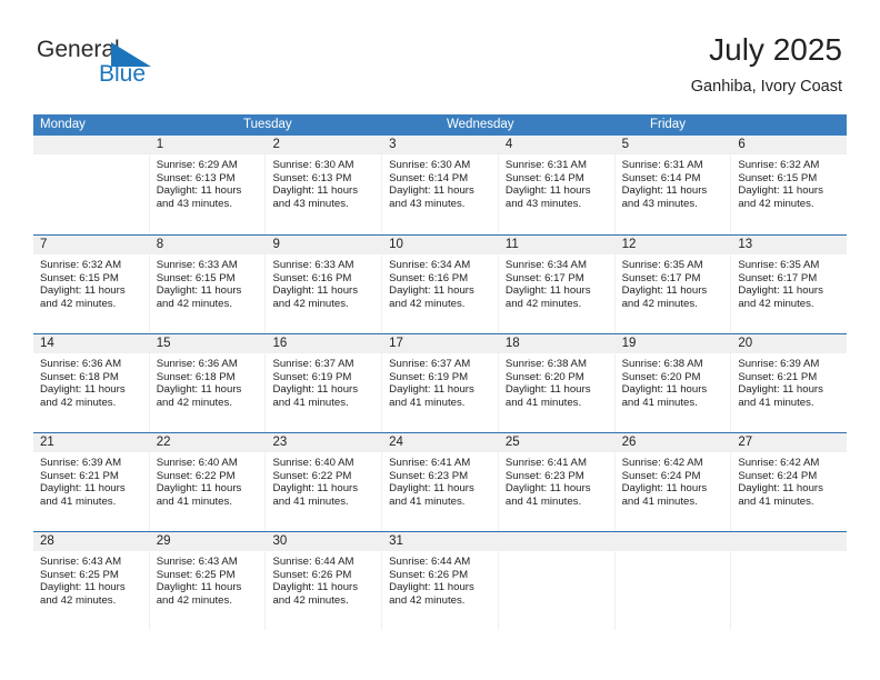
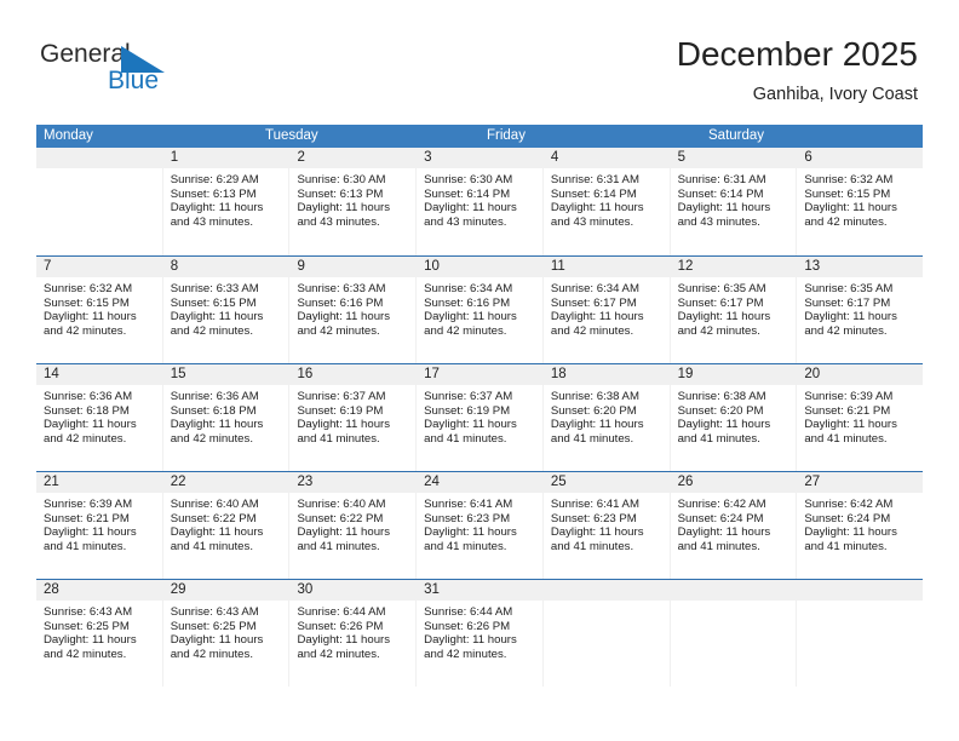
  General
  Blue
- July 2025
+ December 2025
  Ganhiba, Ivory Coast
  Monday
  Tuesday
- Wednesday
  Friday
+ Saturday
  1
  Sunrise: 6:29 AM
  Sunset: 6:13 PM
  Daylight: 11 hours
  and 43 minutes.
  2
  Sunrise: 6:30 AM
  Sunset: 6:13 PM
  Daylight: 11 hours
  and 43 minutes.
  3
  Sunrise: 6:30 AM
  Sunset: 6:14 PM
  Daylight: 11 hours
  and 43 minutes.
  4
  Sunrise: 6:31 AM
  Sunset: 6:14 PM
  Daylight: 11 hours
  and 43 minutes.
  5
  Sunrise: 6:31 AM
  Sunset: 6:14 PM
  Daylight: 11 hours
  and 43 minutes.
  6
  Sunrise: 6:32 AM
  Sunset: 6:15 PM
  Daylight: 11 hours
  and 42 minutes.
  7
  Sunrise: 6:32 AM
  Sunset: 6:15 PM
  Daylight: 11 hours
  and 42 minutes.
  8
  Sunrise: 6:33 AM
  Sunset: 6:15 PM
  Daylight: 11 hours
  and 42 minutes.
  9
  Sunrise: 6:33 AM
  Sunset: 6:16 PM
  Daylight: 11 hours
  and 42 minutes.
  10
  Sunrise: 6:34 AM
  Sunset: 6:16 PM
  Daylight: 11 hours
  and 42 minutes.
  11
  Sunrise: 6:34 AM
  Sunset: 6:17 PM
  Daylight: 11 hours
  and 42 minutes.
  12
  Sunrise: 6:35 AM
  Sunset: 6:17 PM
  Daylight: 11 hours
  and 42 minutes.
  13
  Sunrise: 6:35 AM
  Sunset: 6:17 PM
  Daylight: 11 hours
  and 42 minutes.
  14
  Sunrise: 6:36 AM
  Sunset: 6:18 PM
  Daylight: 11 hours
  and 42 minutes.
  15
  Sunrise: 6:36 AM
  Sunset: 6:18 PM
  Daylight: 11 hours
  and 42 minutes.
  16
  Sunrise: 6:37 AM
  Sunset: 6:19 PM
  Daylight: 11 hours
  and 41 minutes.
  17
  Sunrise: 6:37 AM
  Sunset: 6:19 PM
  Daylight: 11 hours
  and 41 minutes.
  18
  Sunrise: 6:38 AM
  Sunset: 6:20 PM
  Daylight: 11 hours
  and 41 minutes.
  19
  Sunrise: 6:38 AM
  Sunset: 6:20 PM
  Daylight: 11 hours
  and 41 minutes.
  20
  Sunrise: 6:39 AM
  Sunset: 6:21 PM
  Daylight: 11 hours
  and 41 minutes.
  21
  Sunrise: 6:39 AM
  Sunset: 6:21 PM
  Daylight: 11 hours
  and 41 minutes.
  22
  Sunrise: 6:40 AM
  Sunset: 6:22 PM
  Daylight: 11 hours
  and 41 minutes.
  23
  Sunrise: 6:40 AM
  Sunset: 6:22 PM
  Daylight: 11 hours
  and 41 minutes.
  24
  Sunrise: 6:41 AM
  Sunset: 6:23 PM
  Daylight: 11 hours
  and 41 minutes.
  25
  Sunrise: 6:41 AM
  Sunset: 6:23 PM
  Daylight: 11 hours
  and 41 minutes.
  26
  Sunrise: 6:42 AM
  Sunset: 6:24 PM
  Daylight: 11 hours
  and 41 minutes.
  27
  Sunrise: 6:42 AM
  Sunset: 6:24 PM
  Daylight: 11 hours
  and 41 minutes.
  28
  Sunrise: 6:43 AM
  Sunset: 6:25 PM
  Daylight: 11 hours
  and 42 minutes.
  29
  Sunrise: 6:43 AM
  Sunset: 6:25 PM
  Daylight: 11 hours
  and 42 minutes.
  30
  Sunrise: 6:44 AM
  Sunset: 6:26 PM
  Daylight: 11 hours
  and 42 minutes.
  31
  Sunrise: 6:44 AM
  Sunset: 6:26 PM
  Daylight: 11 hours
  and 42 minutes.
